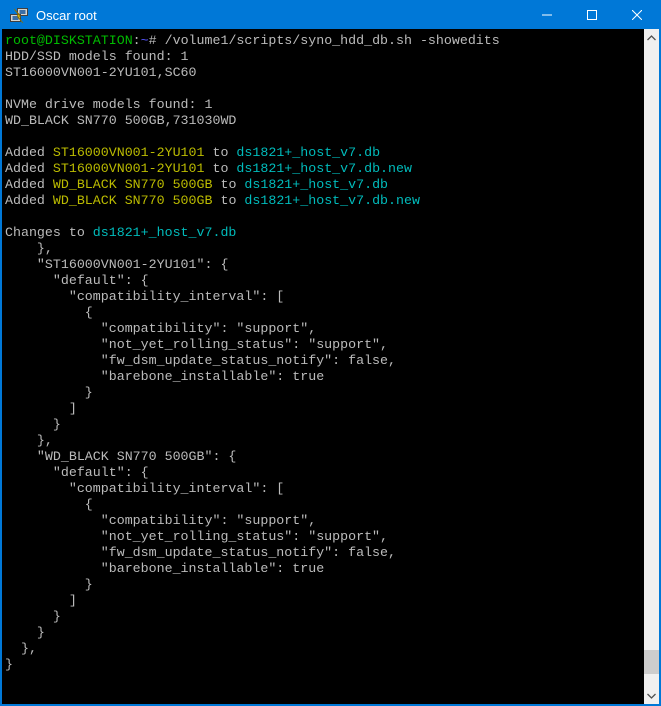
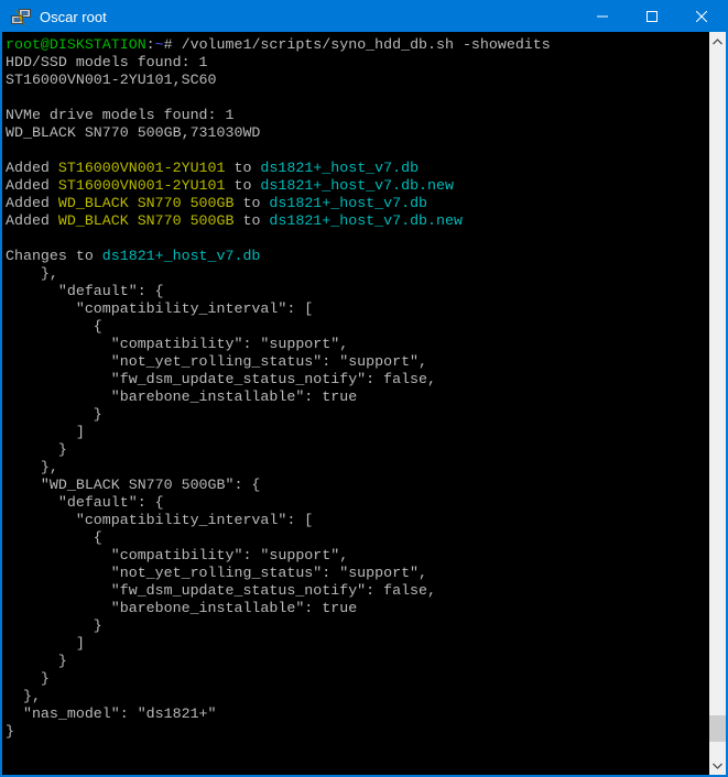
  Oscar root
  root@DISKSTATION:~# /volume1/scripts/syno_hdd_db.sh -showedits
  HDD/SSD models found: 1
  ST16000VN001-2YU101,SC60
  NVMe drive models found: 1
  WD_BLACK SN770 500GB,731030WD
  Added ST16000VN001-2YU101 to ds1821+_host_v7.db
  Added ST16000VN001-2YU101 to ds1821+_host_v7.db.new
  Added WD_BLACK SN770 500GB to ds1821+_host_v7.db
  Added WD_BLACK SN770 500GB to ds1821+_host_v7.db.new
  Changes to ds1821+_host_v7.db
  },
- "ST16000VN001-2YU101": {
  "default": {
  "compatibility_interval": [
  {
  "compatibility": "support",
  "not_yet_rolling_status": "support",
  "fw_dsm_update_status_notify": false,
  "barebone_installable": true
  }
  ]
  }
  },
  "WD_BLACK SN770 500GB": {
  "default": {
  "compatibility_interval": [
  {
  "compatibility": "support",
  "not_yet_rolling_status": "support",
  "fw_dsm_update_status_notify": false,
  "barebone_installable": true
  }
  ]
  }
  }
  },
+ "nas_model": "ds1821+"
  }
